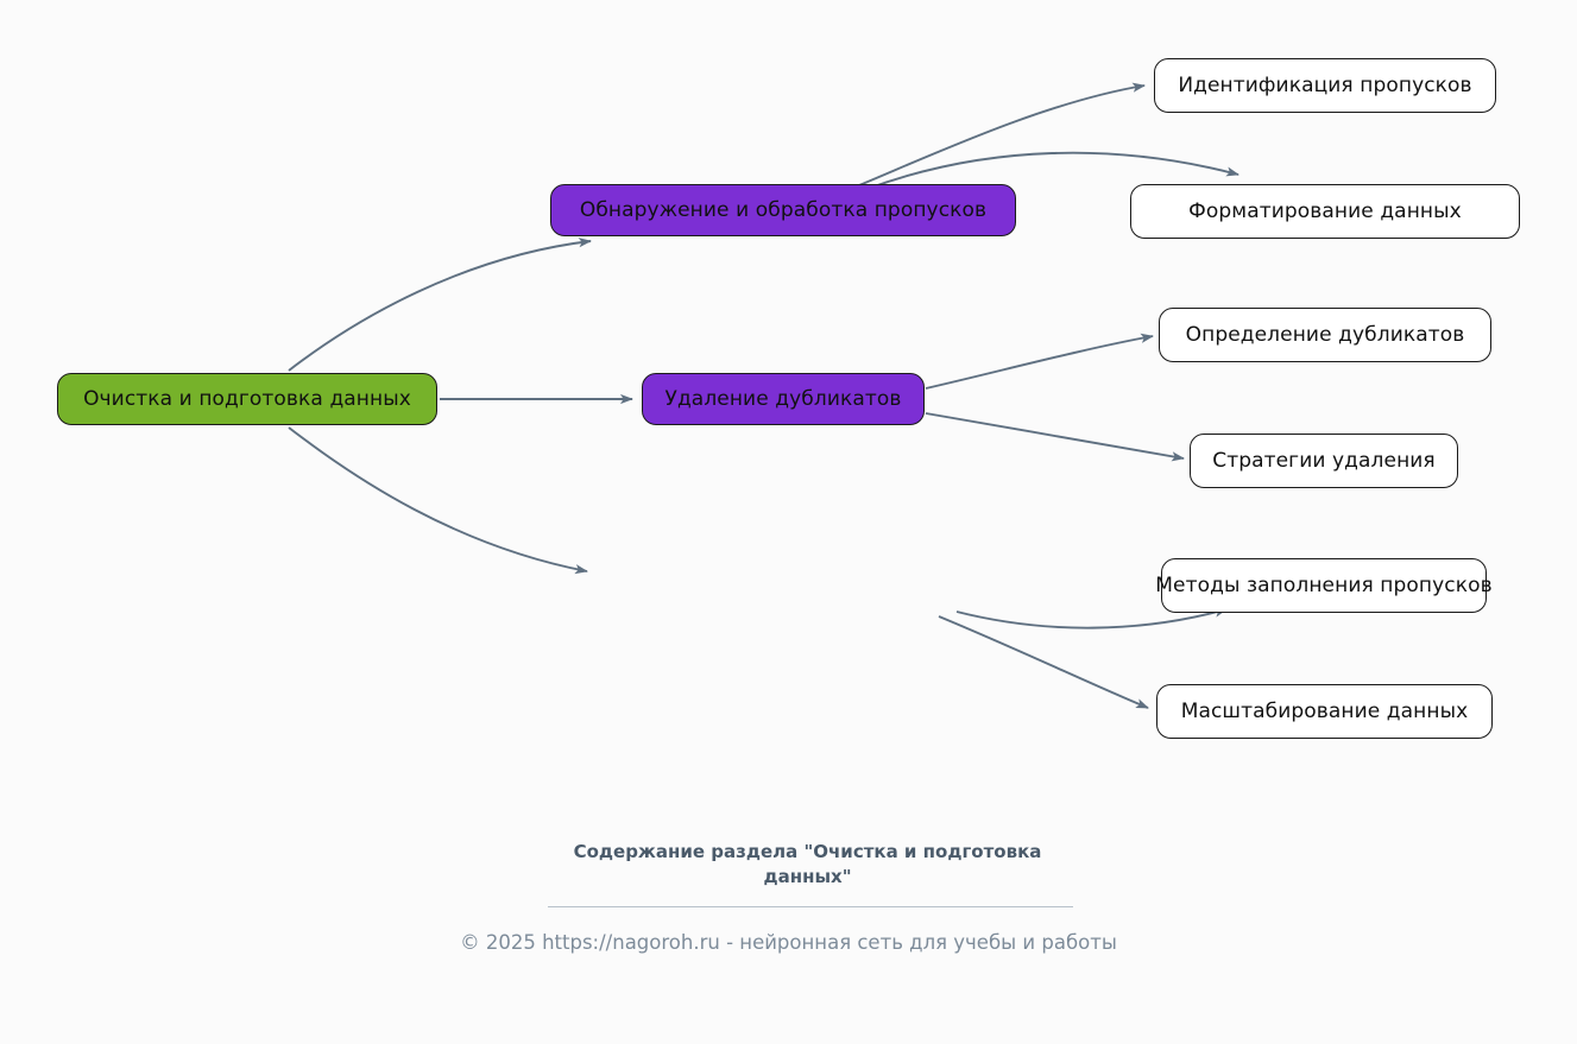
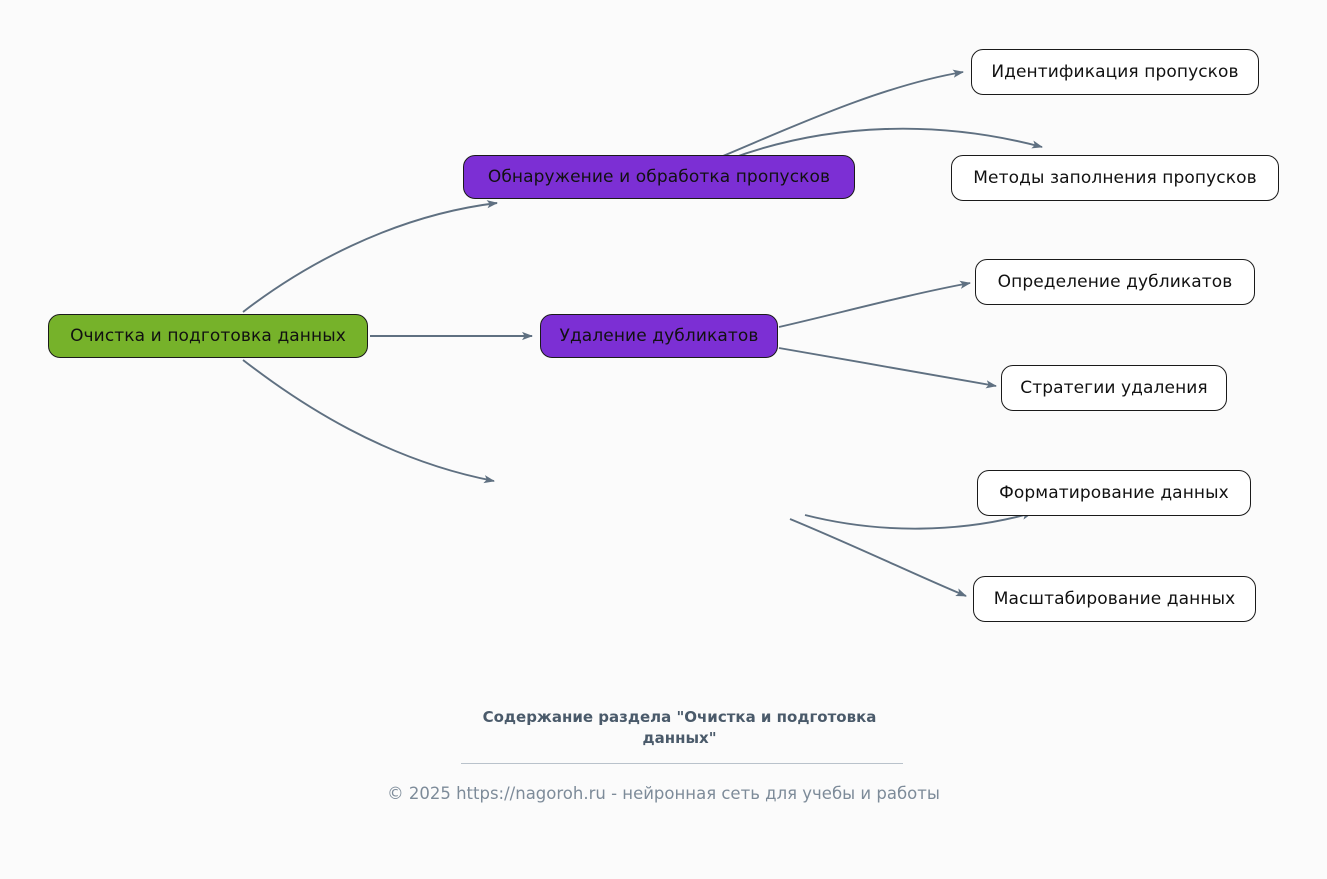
  Очистка и подготовка данных
  Обнаружение и обработка пропусков
  Удаление дубликатов
  Идентификация пропусков
- Форматирование данных
+ Методы заполнения пропусков
  Определение дубликатов
  Стратегии удаления
- Методы заполнения пропусков
+ Форматирование данных
  Масштабирование данных
  Содержание раздела "Очистка и подготовка
  данных"
  © 2025 https://nagoroh.ru - нейронная сеть для учебы и работы
